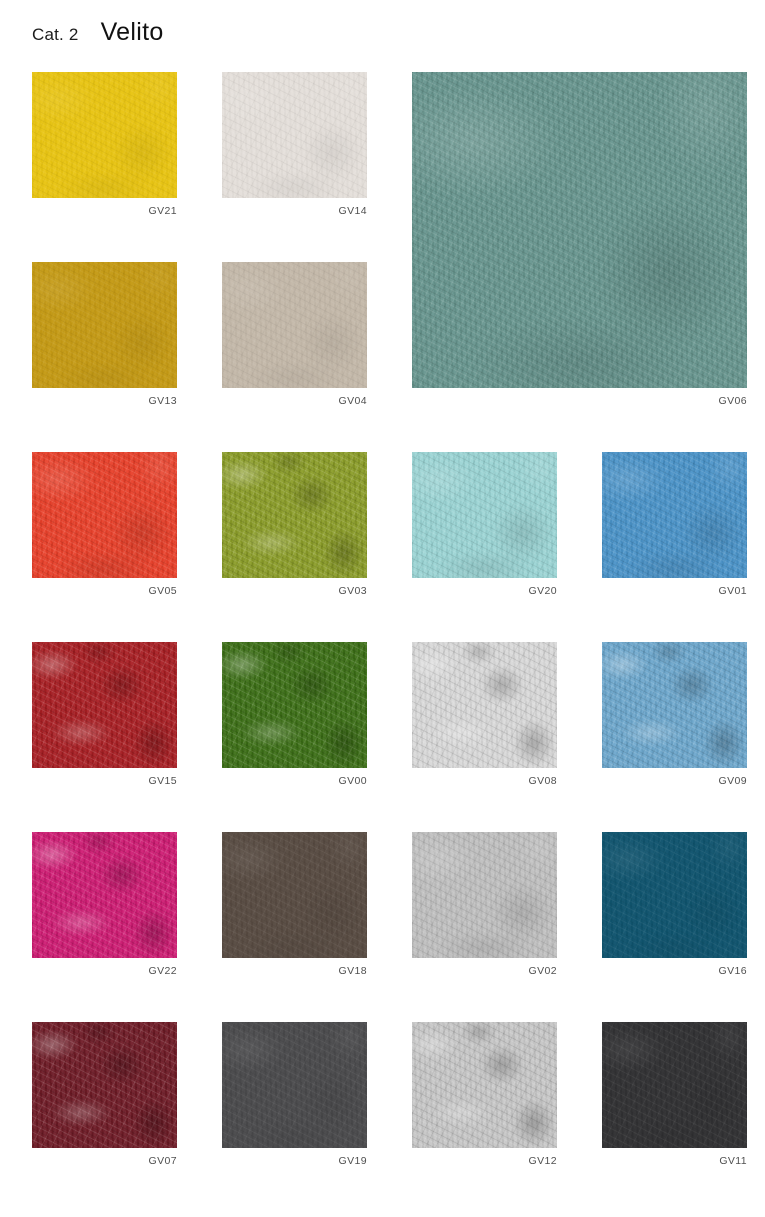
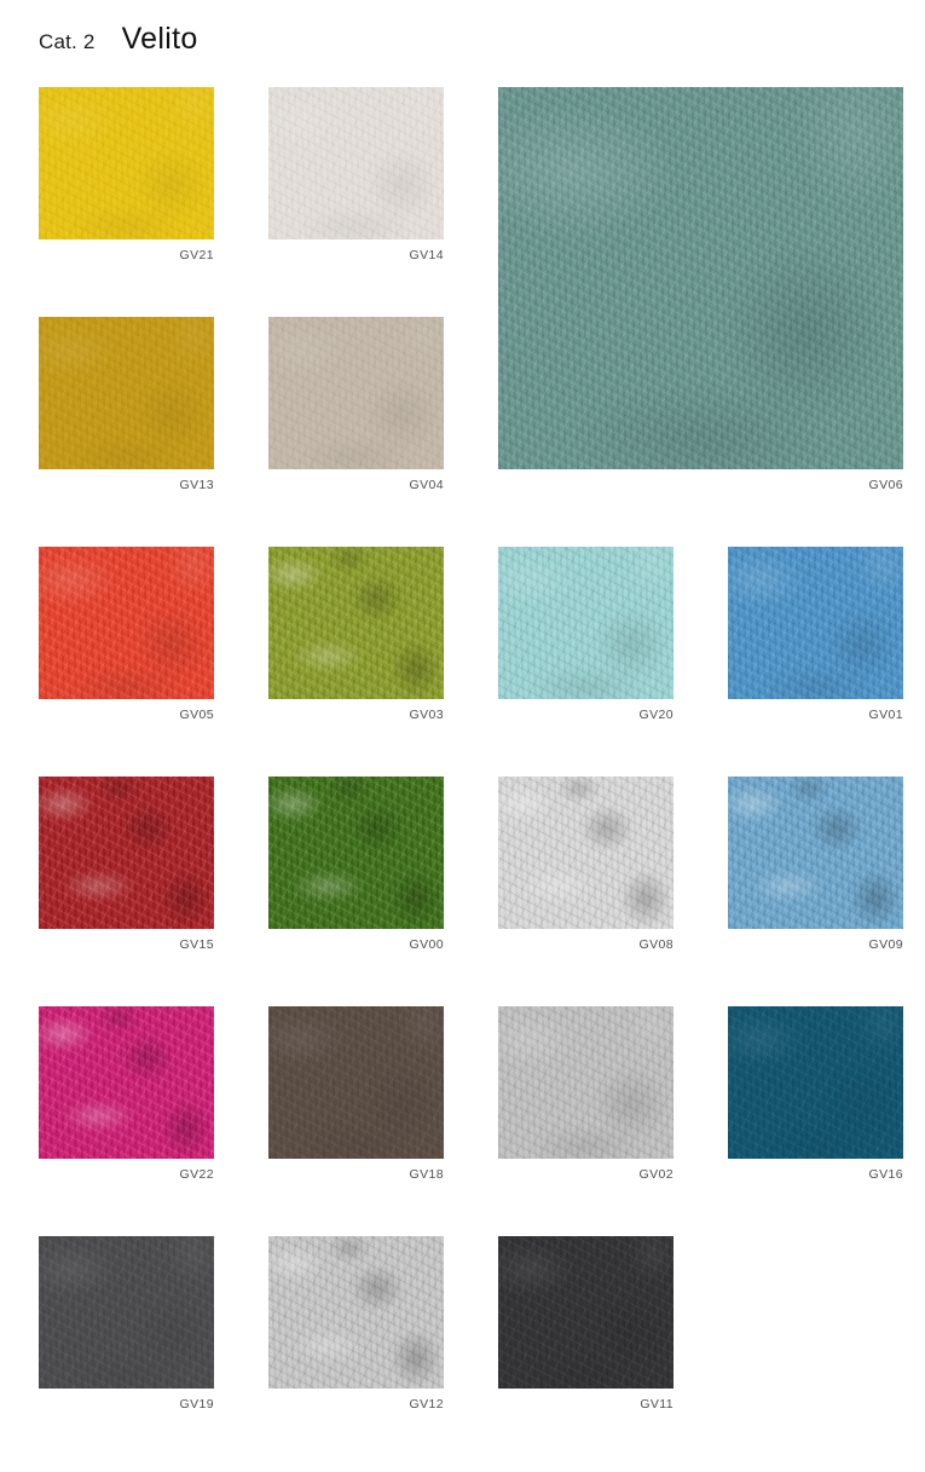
  Cat. 2
  Velito
  GV21
  GV14
  GV06
  GV13
  GV04
  GV05
  GV03
  GV20
  GV01
  GV15
  GV00
  GV08
  GV09
  GV22
  GV18
  GV02
  GV16
- GV07
  GV19
  GV12
  GV11
